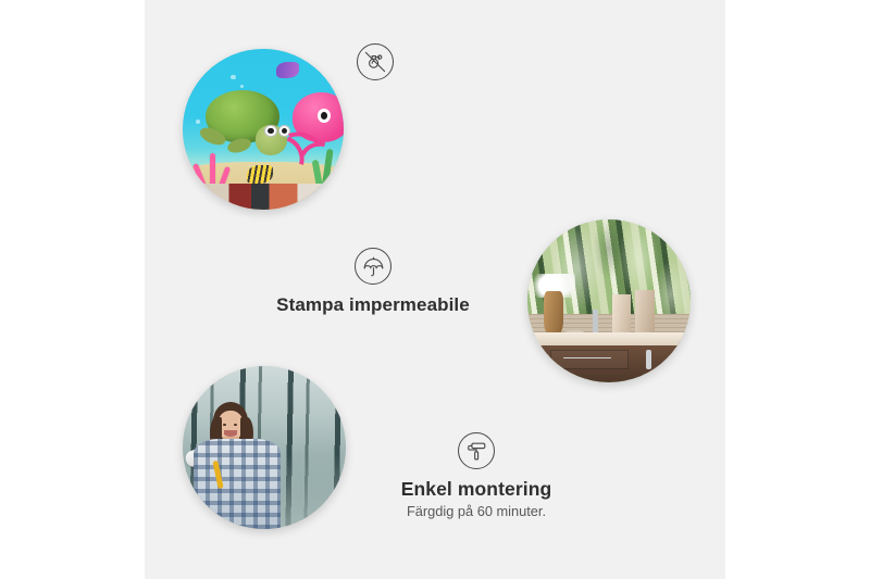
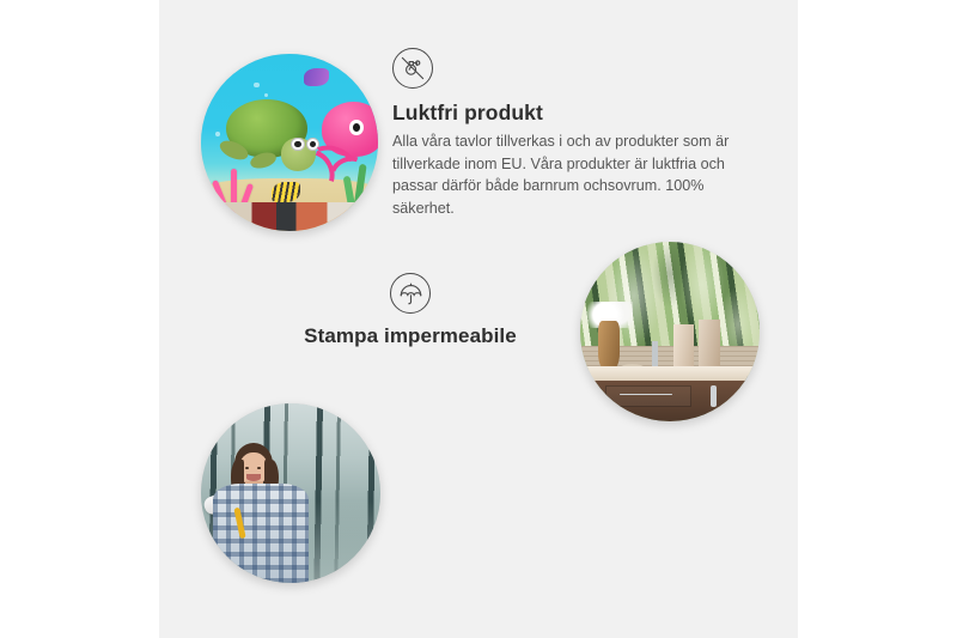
+ Luktfri produkt
+ Alla våra tavlor tillverkas i och av produkter som är tillverkade inom EU. Våra produkter är luktfria och passar därför både barnrum ochsovrum. 100% säkerhet.
  Stampa impermeabile
- Enkel montering
- Färgdig på 60 minuter.
